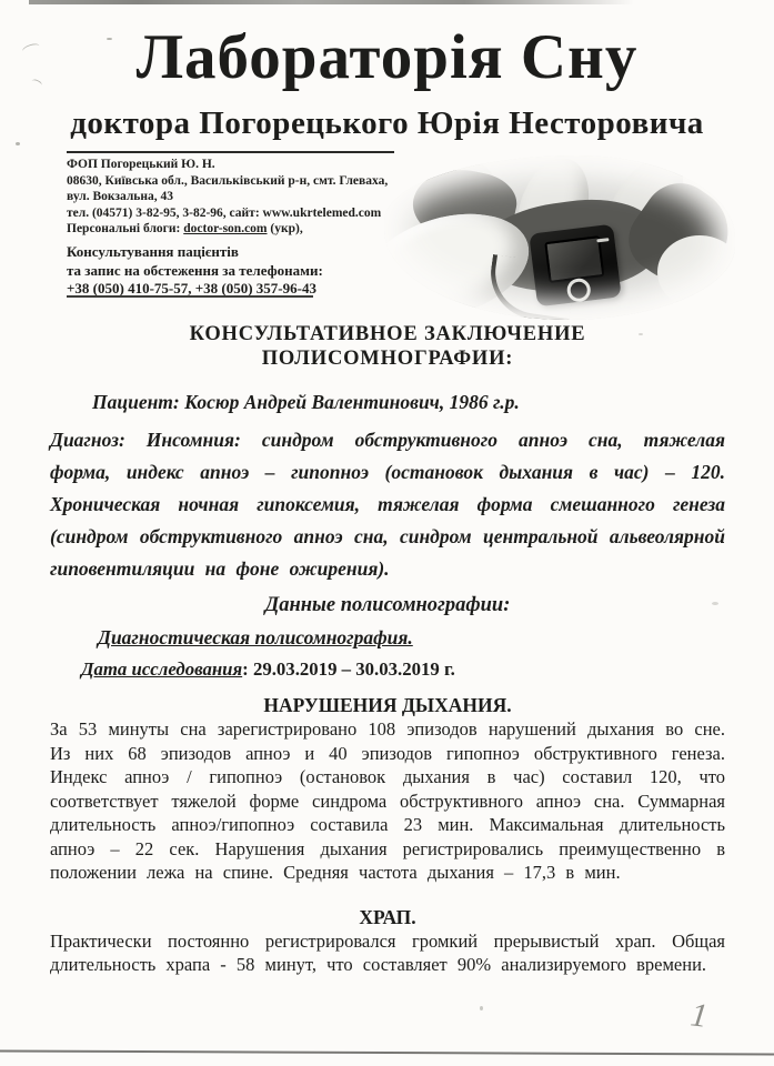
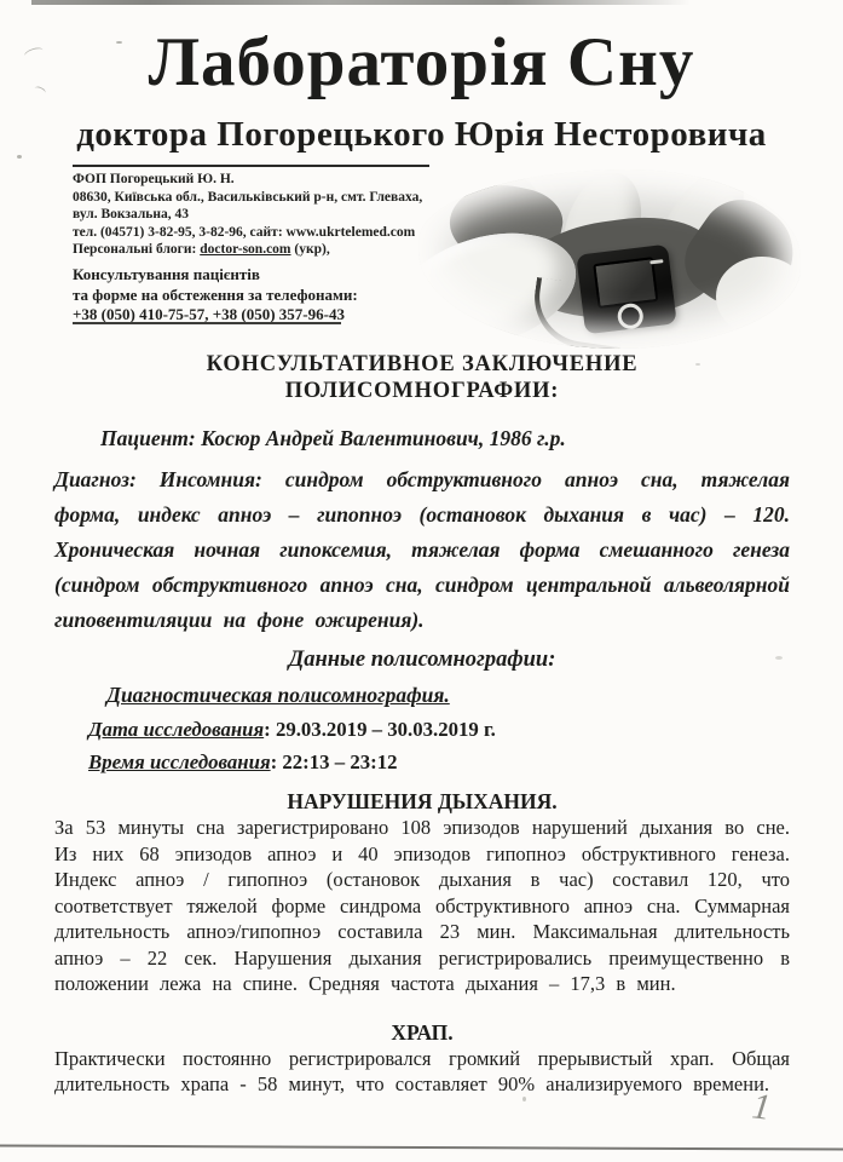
  Лабораторія Сну
  доктора Погорецького Юрія Несторовича
  ФОП Погорецький Ю. Н.
  08630, Київська обл., Васильківський р-н, смт. Глеваха
  вул. Вокзальна, 43
  тел. (04571) 3-82-95, 3-82-96, сайт: www.ukrtelemed.com
  Персональні блоги: doctor-son.com (укр),
  Консультування пацієнтів
- та запис на обстеження за телефонами:
+ та форме на обстеження за телефонами:
  +38 (050) 410-75-57, +38 (050) 357-96-43
  КОНСУЛЬТАТИВНОЕ ЗАКЛЮЧЕНИЕ
  ПОЛИСОМНОГРАФИИ:
  Пациент: Косюр Андрей Валентинович, 1986 г.р.
  Диагноз: Инсомния: синдром обструктивного апноэ сна, тяжелая форма, индекс апноэ – гипопноэ (остановок дыхания в час) – 120. Хроническая ночная гипоксемия, тяжелая форма смешанного генеза (синдром обструктивного апноэ сна, синдром центральной альвеолярной гиповентиляции на фоне ожирения).
  Данные полисомнографии:
  Диагностическая полисомнография.
  Дата исследования: 29.03.2019 – 30.03.2019 г.
+ Время исследования: 22:13 – 23:12
  НАРУШЕНИЯ ДЫХАНИЯ.
  За 53 минуты сна зарегистрировано 108 эпизодов нарушений дыхания во сне. Из них 68 эпизодов апноэ и 40 эпизодов гипопноэ обструктивного генеза. Индекс апноэ / гипопноэ (остановок дыхания в час) составил 120, что соответствует тяжелой форме синдрома обструктивного апноэ сна. Суммарная длительность апноэ/гипопноэ составила 23 мин. Максимальная длительность апноэ – 22 сек. Нарушения дыхания регистрировались преимущественно в положении лежа на спине. Средняя частота дыхания – 17,3 в мин.
  ХРАП.
  Практически постоянно регистрировался громкий прерывистый храп. Общая длительность храпа - 58 минут, что составляет 90% анализируемого времени.
